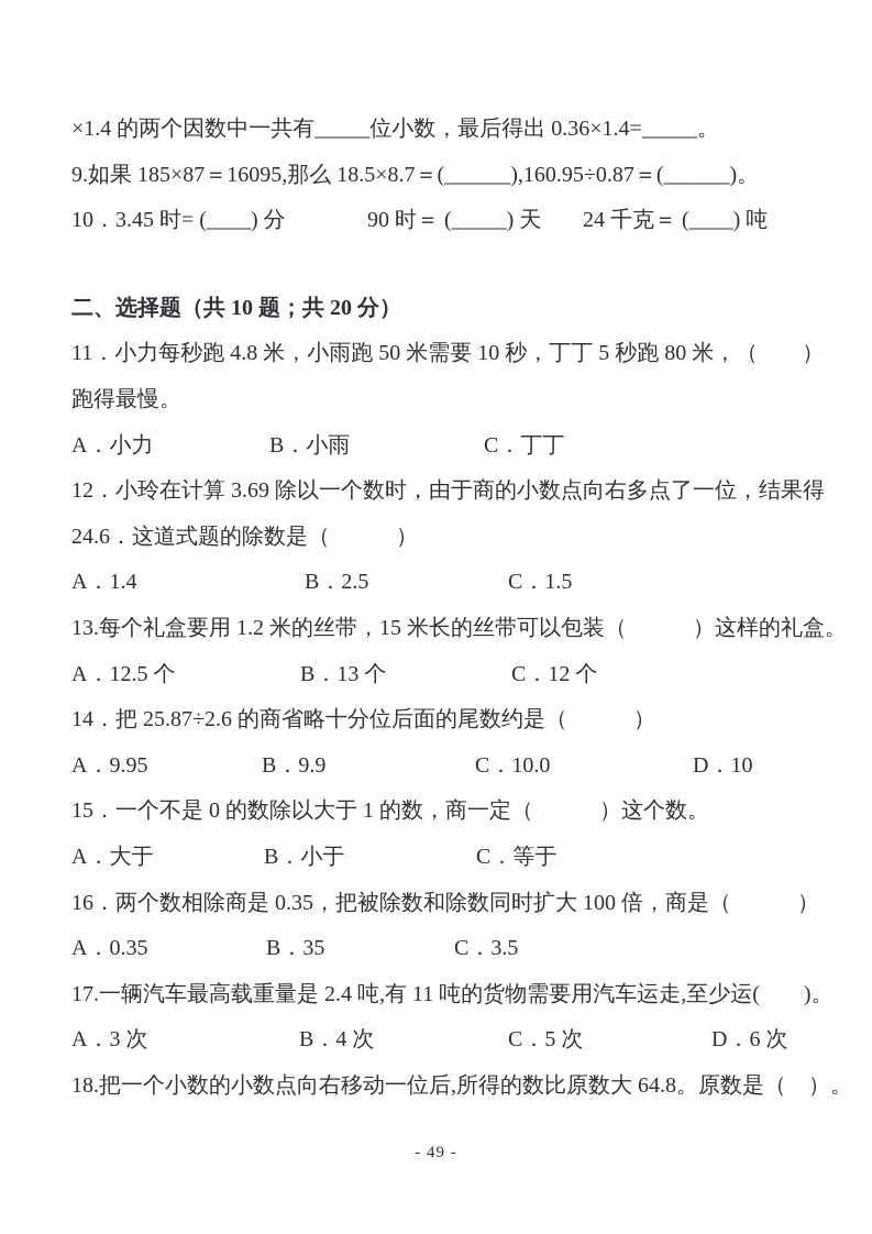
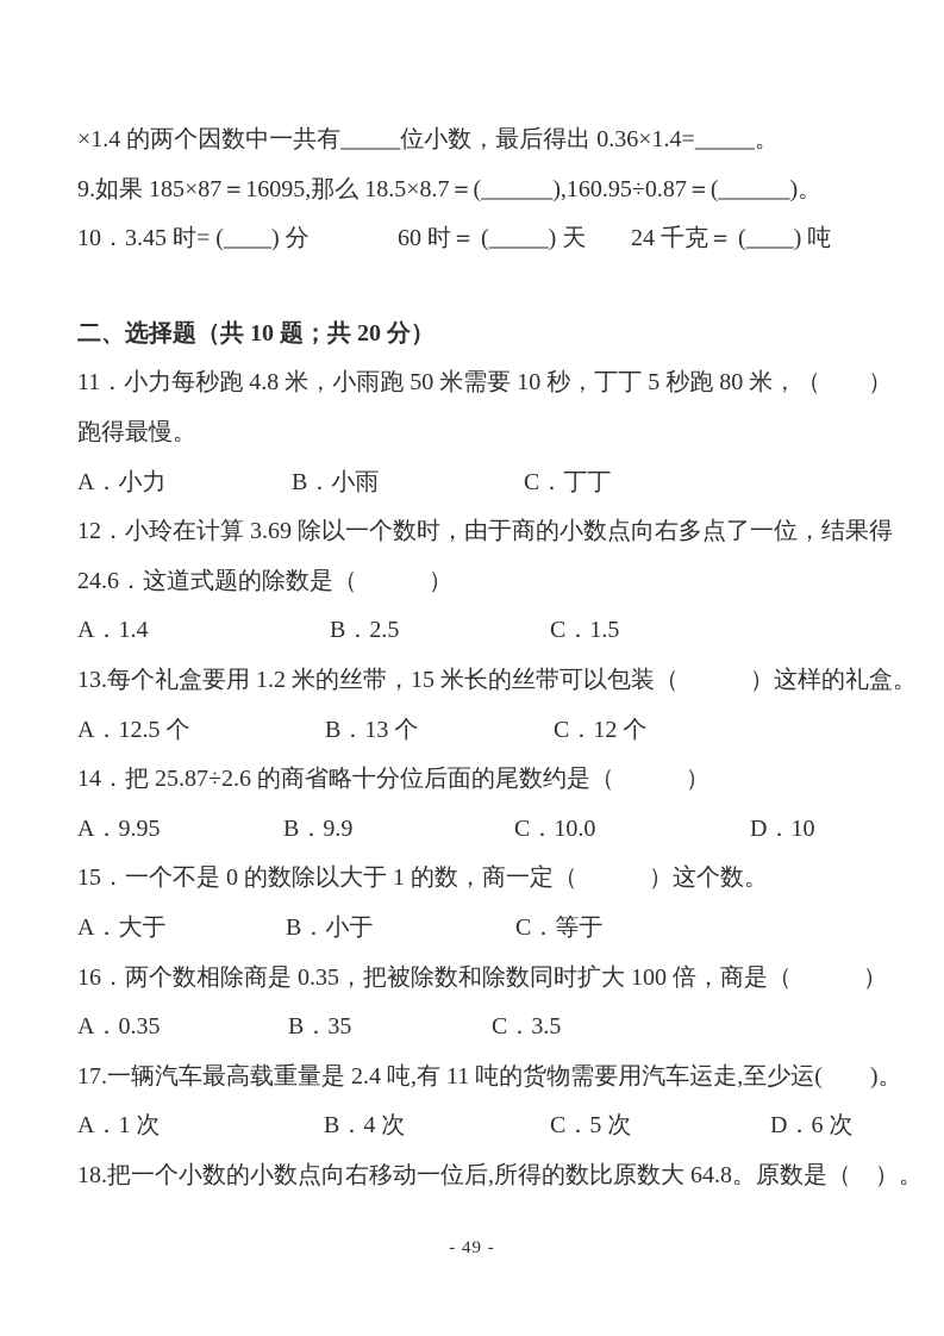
  ×1.4 的两个因数中一共有_____位小数，最后得出 0.36×1.4=_____。
  9.如果 185×87＝16095,那么 18.5×8.7＝(______),160.95÷0.87＝(______)。
  10．3.45 时= (____) 分
- 90 时＝ (_____) 天
+ 60 时＝ (_____) 天
  24 千克＝ (____) 吨
  二、选择题（共 10 题；共 20 分）
  11．小力每秒跑 4.8 米，小雨跑 50 米需要 10 秒，丁丁 5 秒跑 80 米，（ ）
  跑得最慢。
  A．小力
  B．小雨
  C．丁丁
  12．小玲在计算 3.69 除以一个数时，由于商的小数点向右多点了一位，结果得
  24.6．这道式题的除数是（ ）
  A．1.4
  B．2.5
  C．1.5
  13.每个礼盒要用 1.2 米的丝带，15 米长的丝带可以包装（ ）这样的礼盒。
  A．12.5 个
  B．13 个
  C．12 个
  14．把 25.87÷2.6 的商省略十分位后面的尾数约是（ ）
  A．9.95
  B．9.9
  C．10.0
  D．10
  15．一个不是 0 的数除以大于 1 的数，商一定（ ）这个数。
  A．大于
  B．小于
  C．等于
  16．两个数相除商是 0.35，把被除数和除数同时扩大 100 倍，商是（ ）
  A．0.35
  B．35
  C．3.5
  17.一辆汽车最高载重量是 2.4 吨,有 11 吨的货物需要用汽车运走,至少运( )。
- A．3 次
+ A．1 次
  B．4 次
  C．5 次
  D．6 次
  18.把一个小数的小数点向右移动一位后,所得的数比原数大 64.8。原数是（ ）。
  - 49 -
